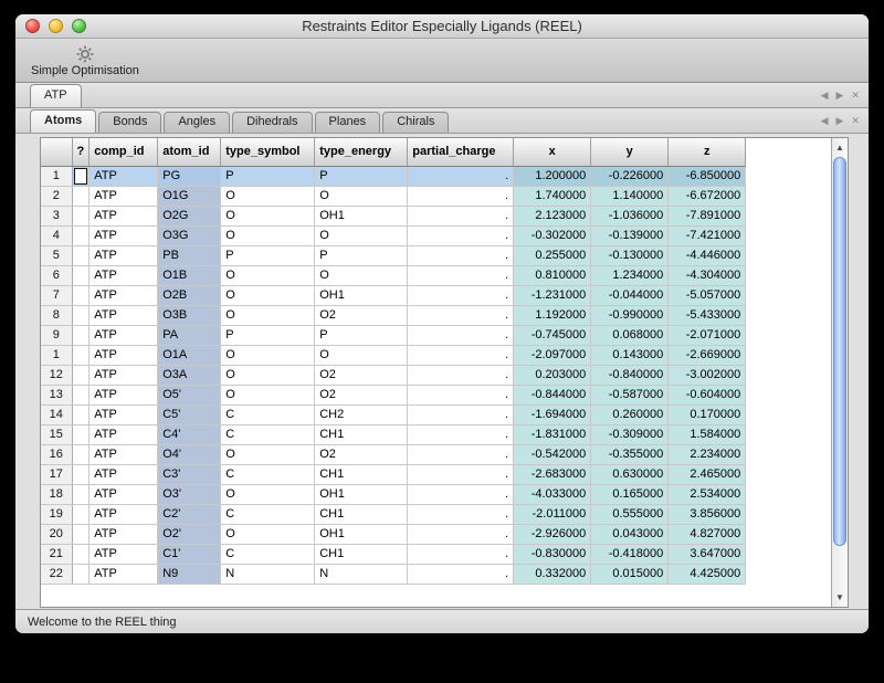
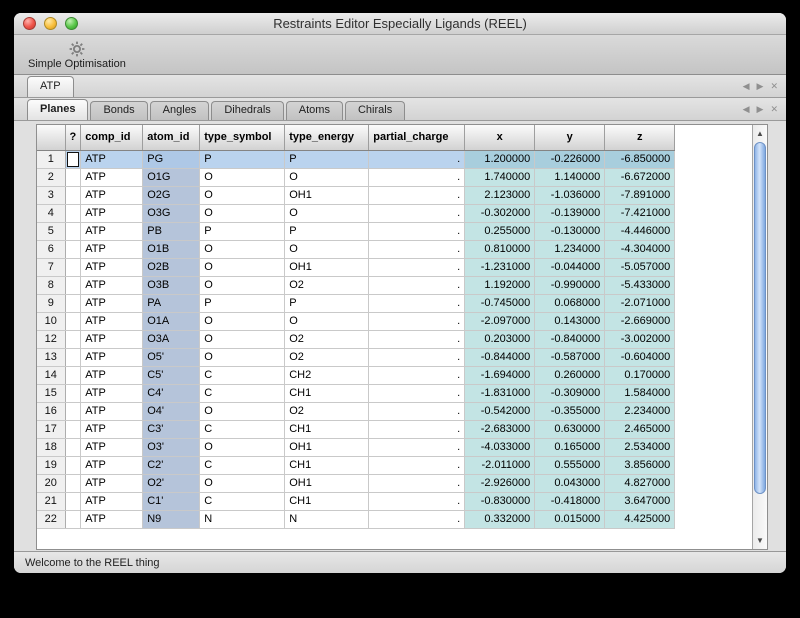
  Restraints Editor Especially Ligands (REEL)
  Simple Optimisation
  ATP
  ◀
  ▶
  ✕
- Atoms
+ Planes
  Bonds
  Angles
  Dihedrals
- Planes
+ Atoms
  Chirals
  ◀
  ▶
  ✕
  	?	comp_id	atom_id	type_symbol	type_energy	partial_charge	x	y	z
  1		ATP	PG	P	P	.	1.200000	-0.226000	-6.850000
  2		ATP	O1G	O	O	.	1.740000	1.140000	-6.672000
  3		ATP	O2G	O	OH1	.	2.123000	-1.036000	-7.891000
  4		ATP	O3G	O	O	.	-0.302000	-0.139000	-7.421000
  5		ATP	PB	P	P	.	0.255000	-0.130000	-4.446000
  6		ATP	O1B	O	O	.	0.810000	1.234000	-4.304000
  7		ATP	O2B	O	OH1	.	-1.231000	-0.044000	-5.057000
  8		ATP	O3B	O	O2	.	1.192000	-0.990000	-5.433000
  9		ATP	PA	P	P	.	-0.745000	0.068000	-2.071000
- 1		ATP	O1A	O	O	.	-2.097000	0.143000	-2.669000
+ 10		ATP	O1A	O	O	.	-2.097000	0.143000	-2.669000
  12		ATP	O3A	O	O2	.	0.203000	-0.840000	-3.002000
  13		ATP	O5'	O	O2	.	-0.844000	-0.587000	-0.604000
  14		ATP	C5'	C	CH2	.	-1.694000	0.260000	0.170000
  15		ATP	C4'	C	CH1	.	-1.831000	-0.309000	1.584000
  16		ATP	O4'	O	O2	.	-0.542000	-0.355000	2.234000
  17		ATP	C3'	C	CH1	.	-2.683000	0.630000	2.465000
  18		ATP	O3'	O	OH1	.	-4.033000	0.165000	2.534000
  19		ATP	C2'	C	CH1	.	-2.011000	0.555000	3.856000
  20		ATP	O2'	O	OH1	.	-2.926000	0.043000	4.827000
  21		ATP	C1'	C	CH1	.	-0.830000	-0.418000	3.647000
  22		ATP	N9	N	N	.	0.332000	0.015000	4.425000
  ▲
  ▼
  Welcome to the REEL thing
